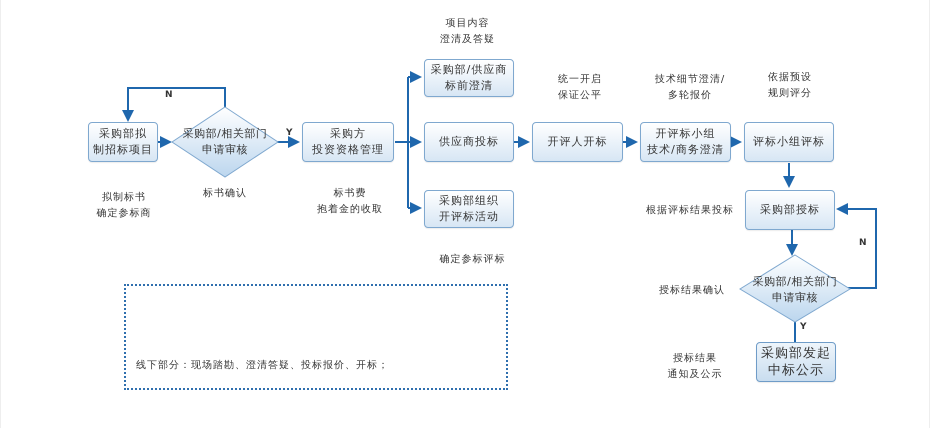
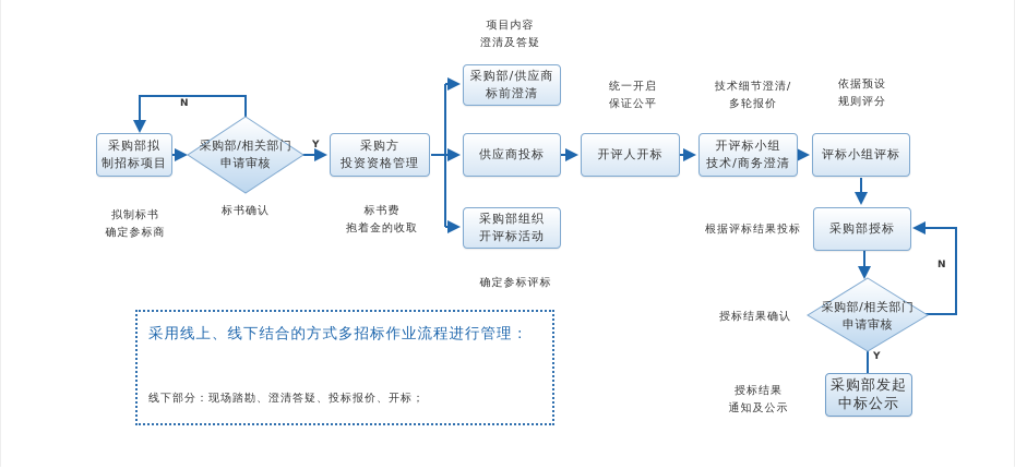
  采购部拟
  制招标项目
  采购部/相关部门
  申请审核
  采购方
  投资资格管理
  采购部/供应商
  标前澄清
  供应商投标
  采购部组织
  开评标活动
  开评人开标
  开评标小组
  技术/商务澄清
  评标小组评标
  采购部授标
  采购部/相关部门
  申请审核
  采购部发起
  中标公示
  N
  Y
  N
  Y
  拟制标书
  确定参标商
  标书确认
  标书费
  抱着金的收取
  项目内容
  澄清及答疑
  确定参标评标
  统一开启
  保证公平
  技术细节澄清/
  多轮报价
  依据预设
  规则评分
  根据评标结果投标
  授标结果确认
  授标结果
  通知及公示
+ 采用线上、线下结合的方式多招标作业流程进行管理：
  线下部分：现场踏勘、澄清答疑、投标报价、开标；
